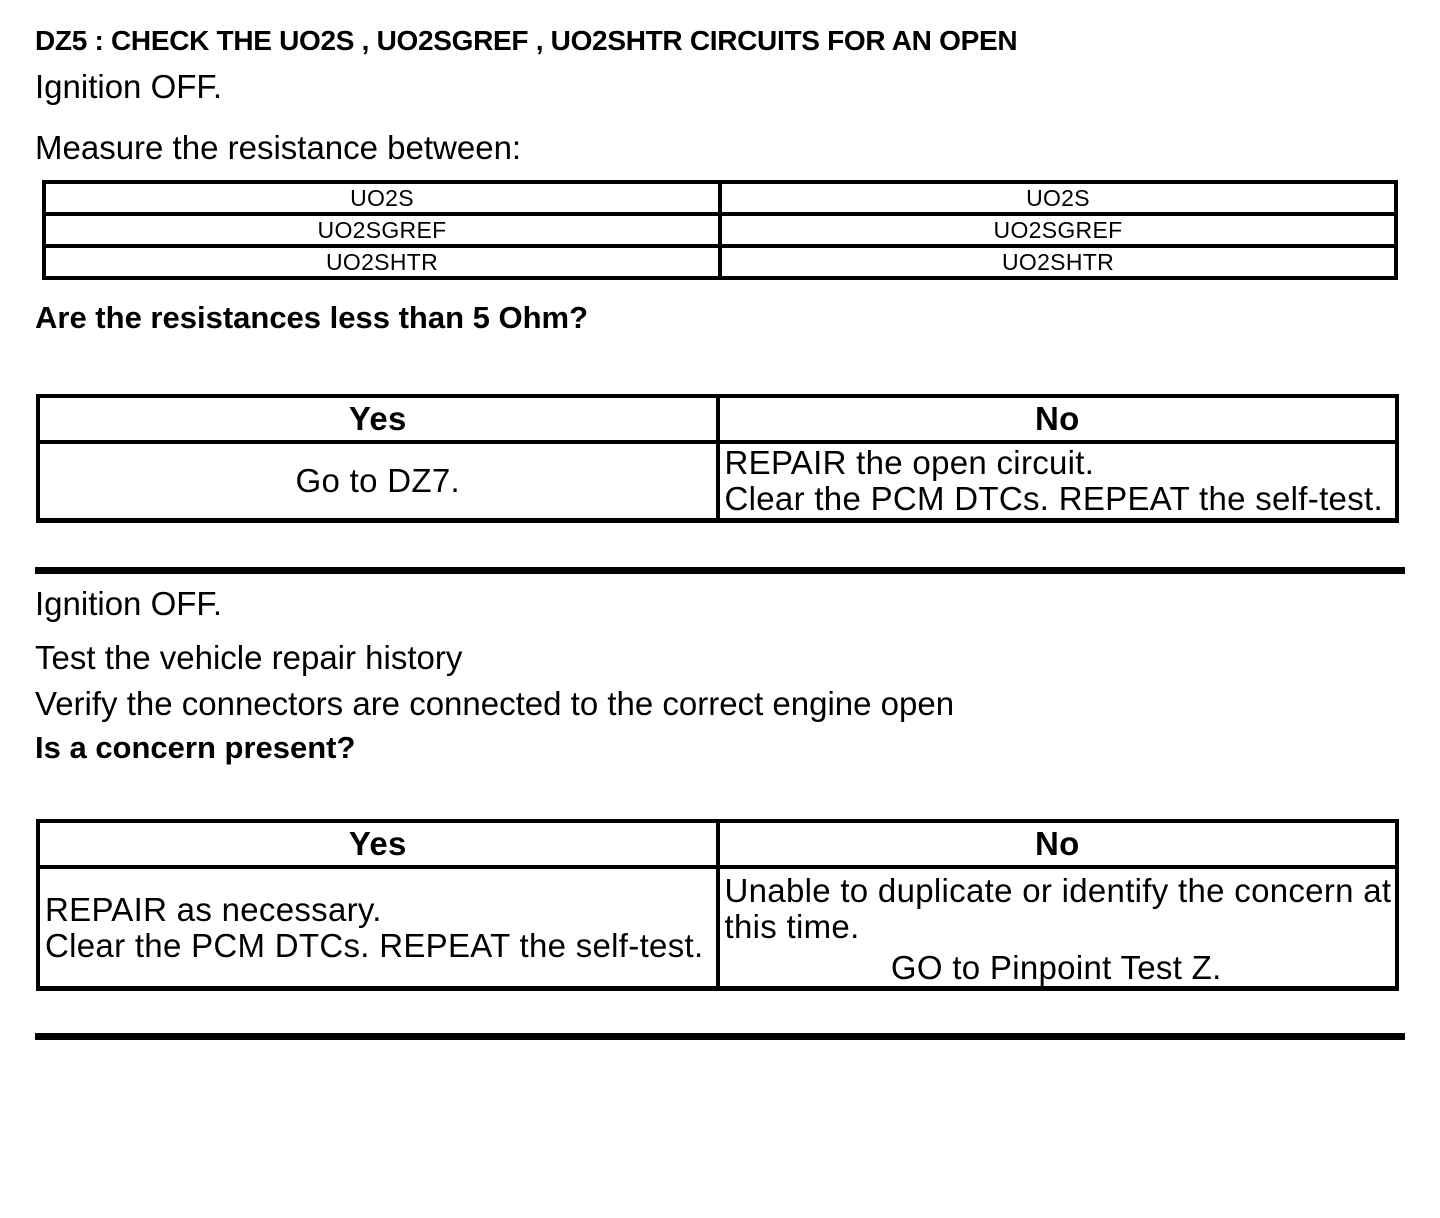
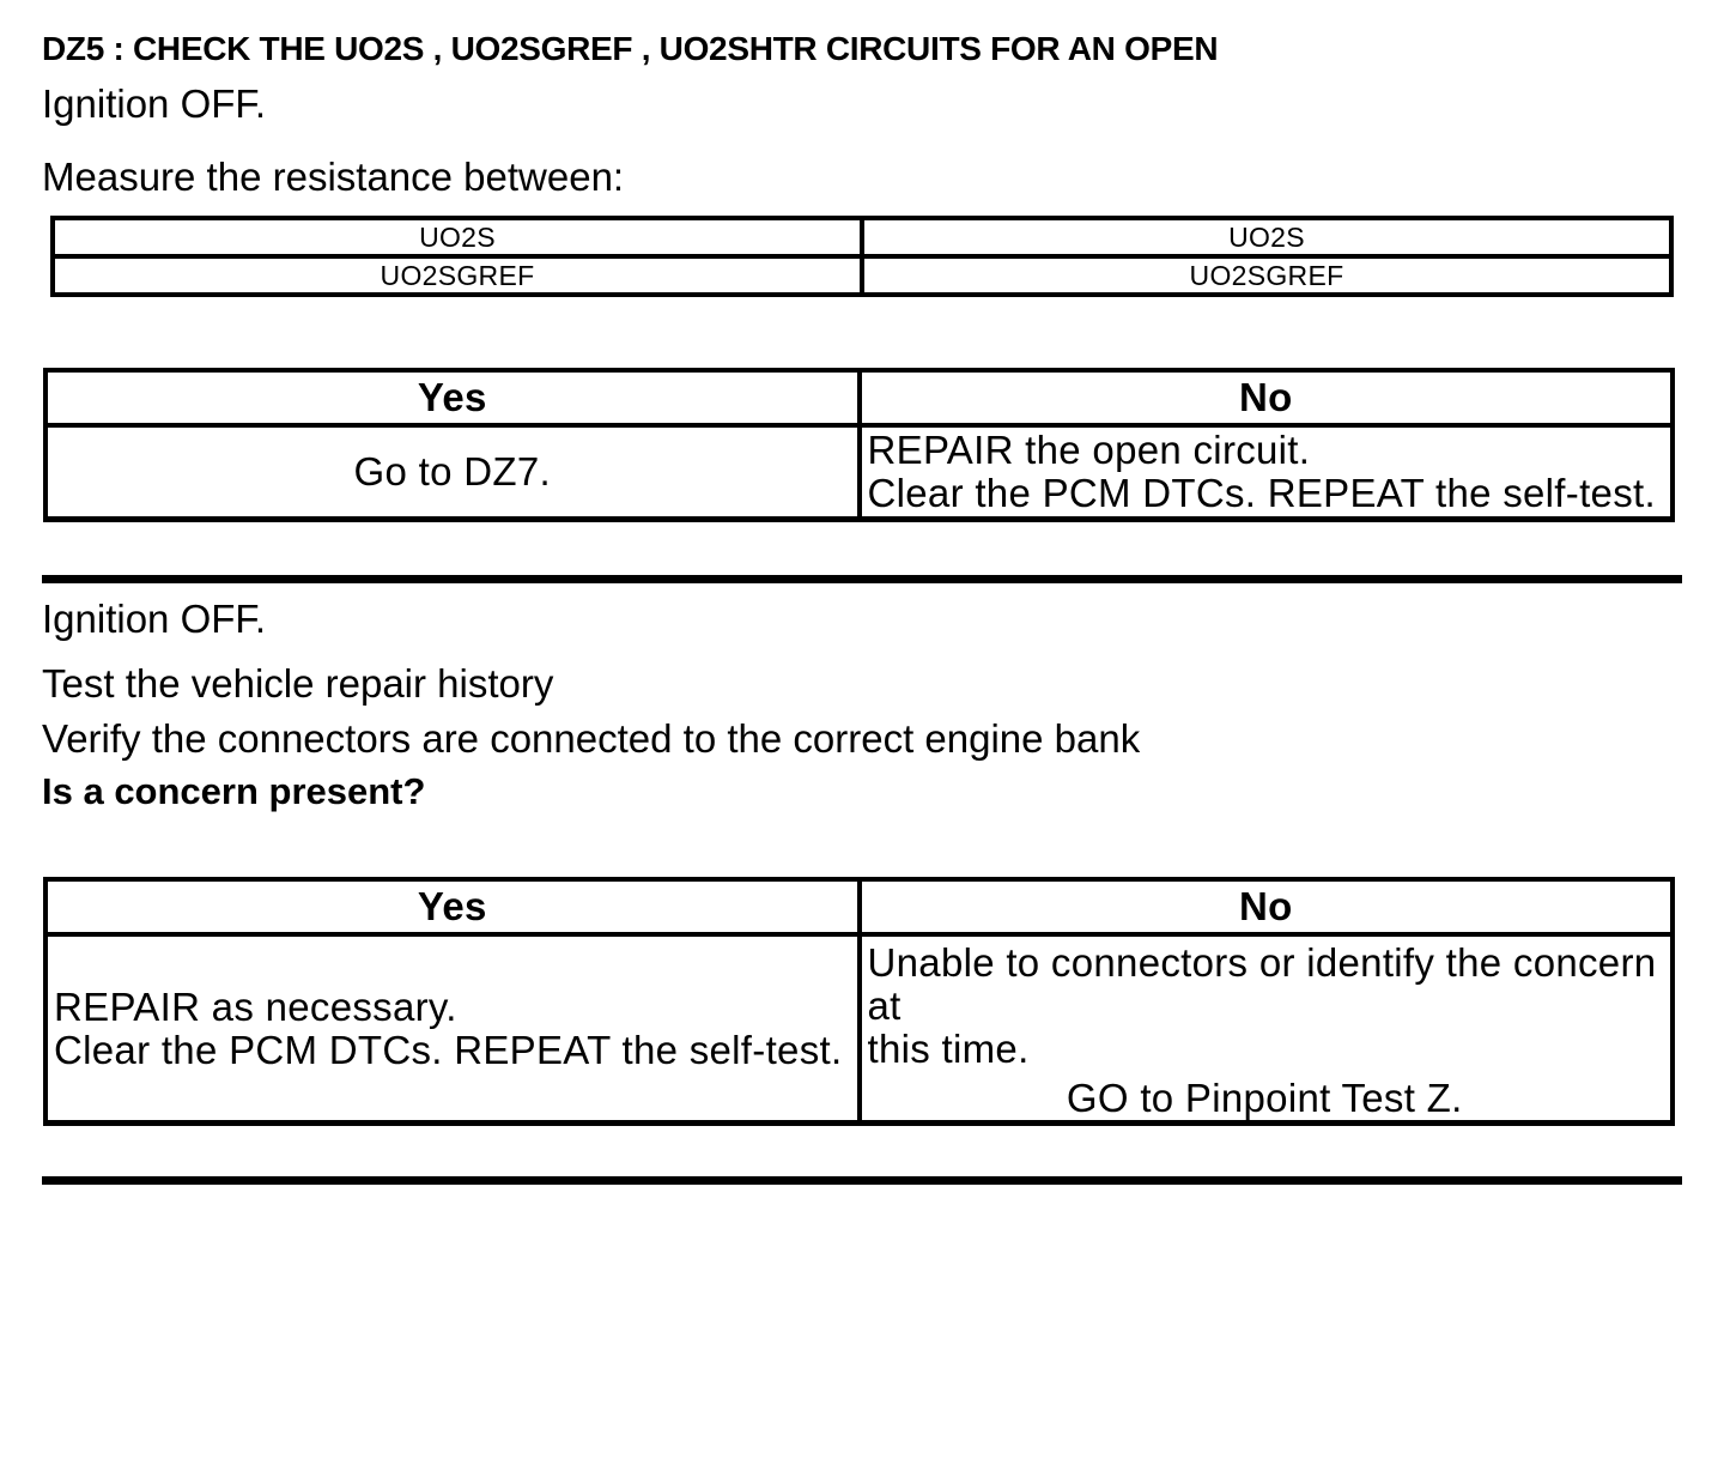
  DZ5 : CHECK THE UO2S , UO2SGREF , UO2SHTR CIRCUITS FOR AN OPEN
  Ignition OFF.
  Measure the resistance between:
  UO2S	UO2S
  UO2SGREF	UO2SGREF
- UO2SHTR	UO2SHTR
- Are the resistances less than 5 Ohm?
  Yes	No
  Go to DZ7.	REPAIR the open circuit. Clear the PCM DTCs. REPEAT the self-test.
  Ignition OFF.
  Test the vehicle repair history
- Verify the connectors are connected to the correct engine open
+ Verify the connectors are connected to the correct engine bank
  Is a concern present?
  Yes	No
- REPAIR as necessary. Clear the PCM DTCs. REPEAT the self-test.	Unable to duplicate or identify the concern at this time. GO to Pinpoint Test Z.
+ REPAIR as necessary. Clear the PCM DTCs. REPEAT the self-test.	Unable to connectors or identify the concern at this time. GO to Pinpoint Test Z.
